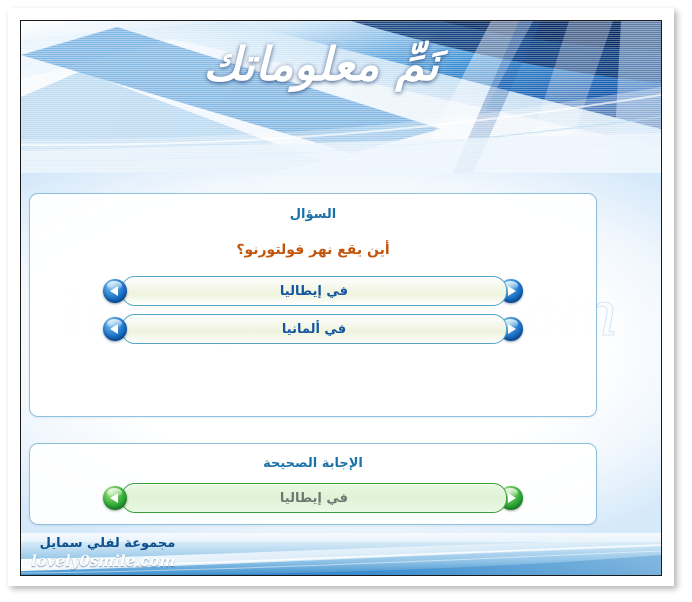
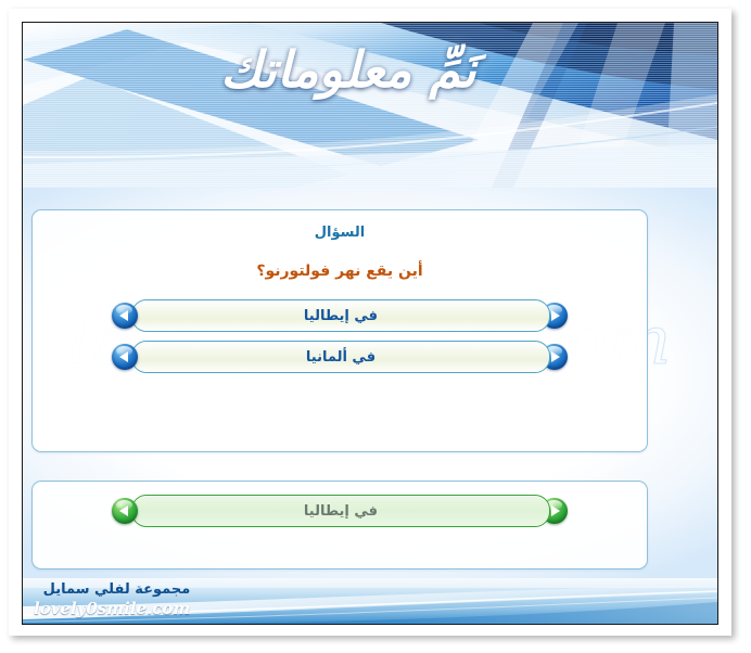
  نَمِّ معلوماتك
  السؤال
  أين يقع نهر فولتورنو؟
  في إيطاليا
  في ألمانيا
- الإجابة الصحيحة
  في إيطاليا
  مجموعة لفلي سمايل
  lovely0smile.com
